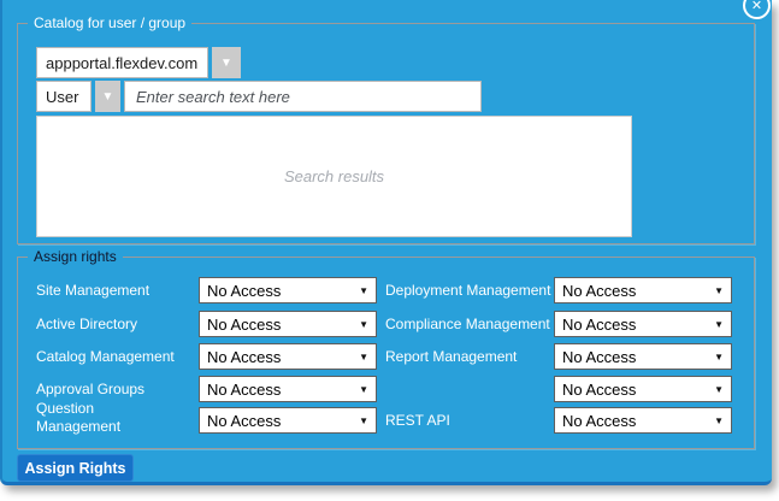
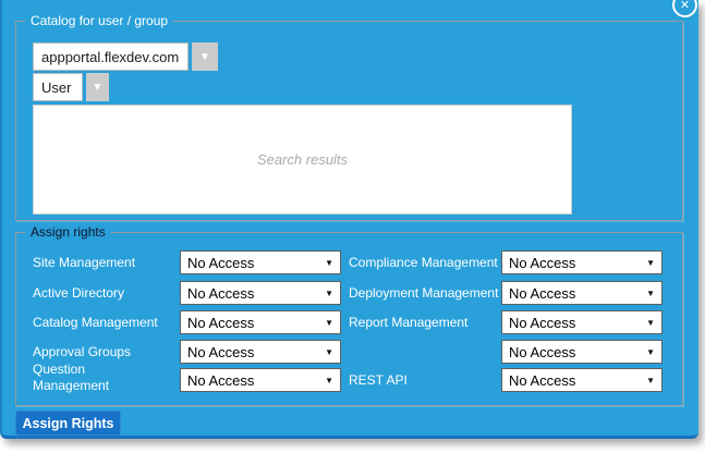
  ✕
  Catalog for user / group
  appportal.flexdev.com
  ▼
  User
  ▼
- Enter search text here
  Search results
  Assign rights
  Site Management
  No Access
  ▼
  Active Directory
  No Access
  ▼
  Catalog Management
  No Access
  ▼
  Approval Groups
  No Access
  ▼
  Question Management
  No Access
  ▼
- Deployment Management
+ Compliance Management
  No Access
  ▼
- Compliance Management
+ Deployment Management
  No Access
  ▼
  Report Management
  No Access
  ▼
  No Access
  ▼
  REST API
  No Access
  ▼
  Assign Rights
